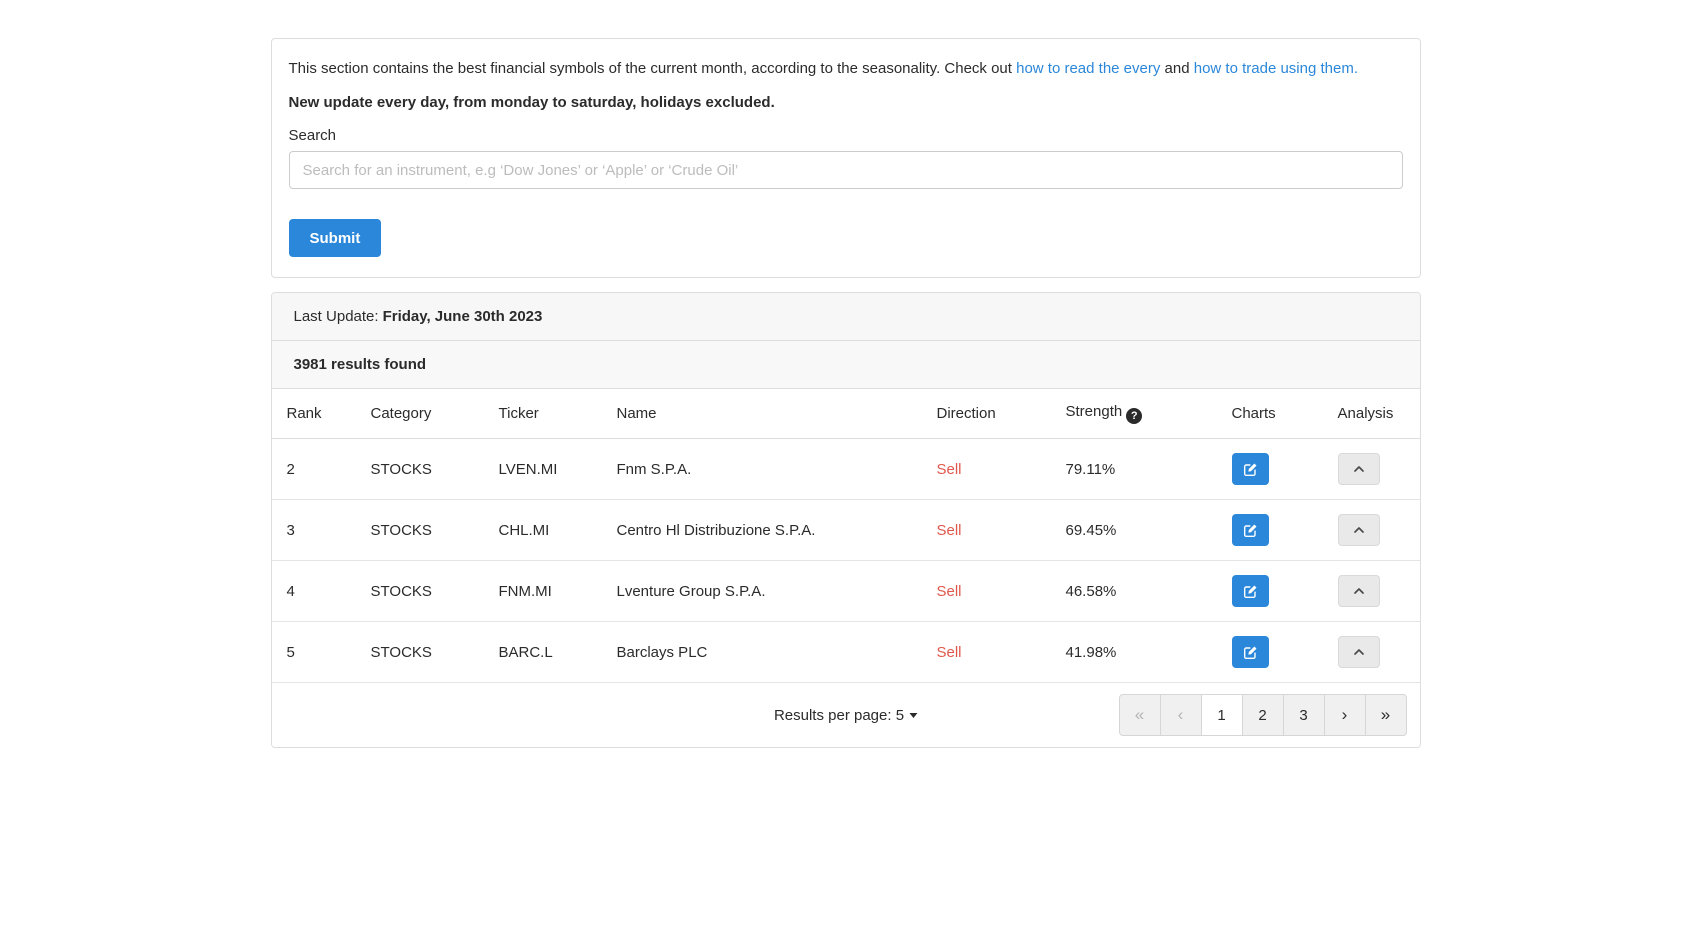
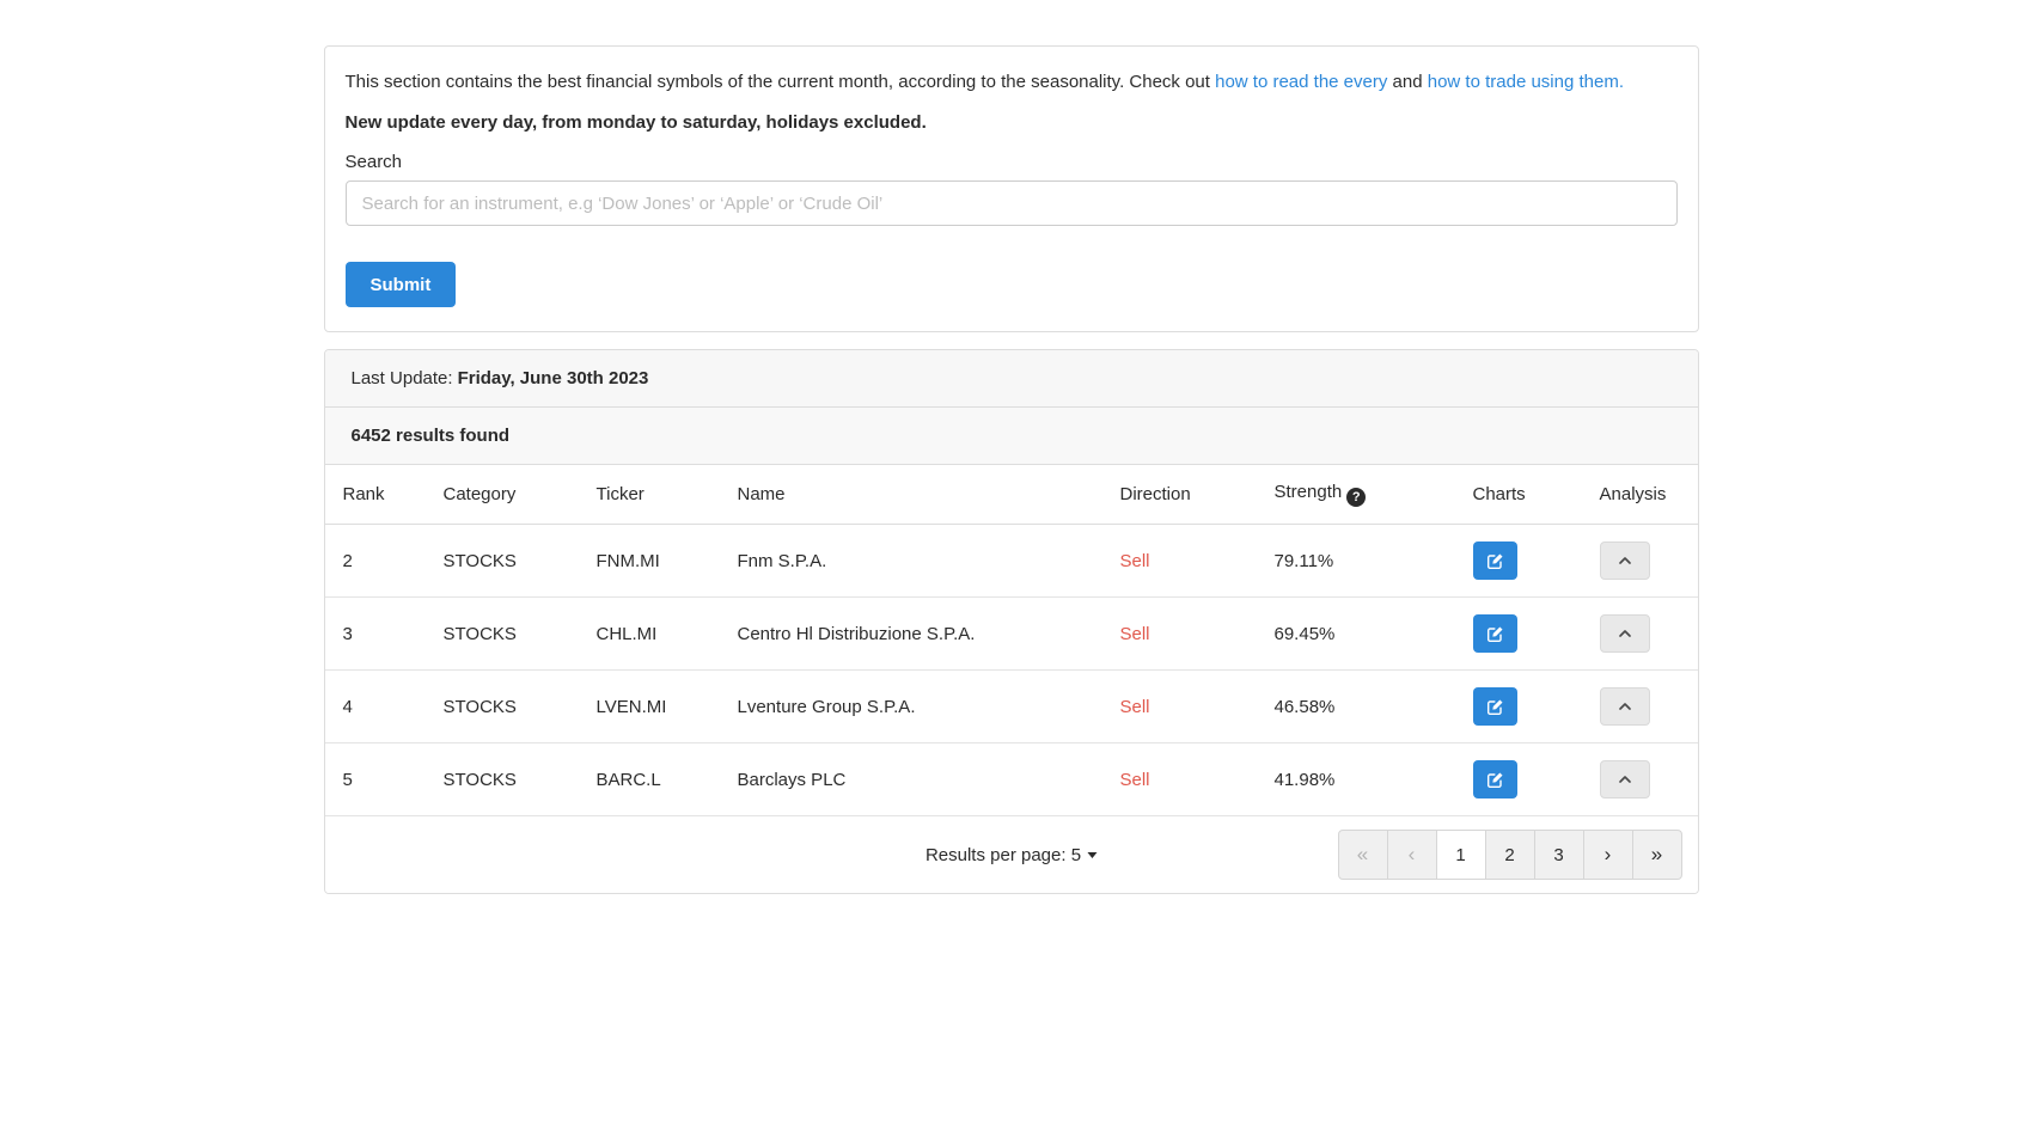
  This section contains the best financial symbols of the current month, according to the seasonality. Check out how to read the every and how to trade using them.
  New update every day, from monday to saturday, holidays excluded.
  Search
  Search for an instrument, e.g ‘Dow Jones’ or ‘Apple’ or ‘Crude Oil’
  Submit
  Last Update: Friday, June 30th 2023
- 3981 results found
+ 6452 results found
  Rank	Category	Ticker	Name	Direction	Strength ?	Charts	Analysis
- 2	STOCKS	LVEN.MI	Fnm S.P.A.	Sell	79.11%
+ 2	STOCKS	FNM.MI	Fnm S.P.A.	Sell	79.11%
  3	STOCKS	CHL.MI	Centro Hl Distribuzione S.P.A.	Sell	69.45%
- 4	STOCKS	FNM.MI	Lventure Group S.P.A.	Sell	46.58%
+ 4	STOCKS	LVEN.MI	Lventure Group S.P.A.	Sell	46.58%
  5	STOCKS	BARC.L	Barclays PLC	Sell	41.98%
  Results per page: 5
  «
  ‹
  1
  2
  3
  ›
  »
